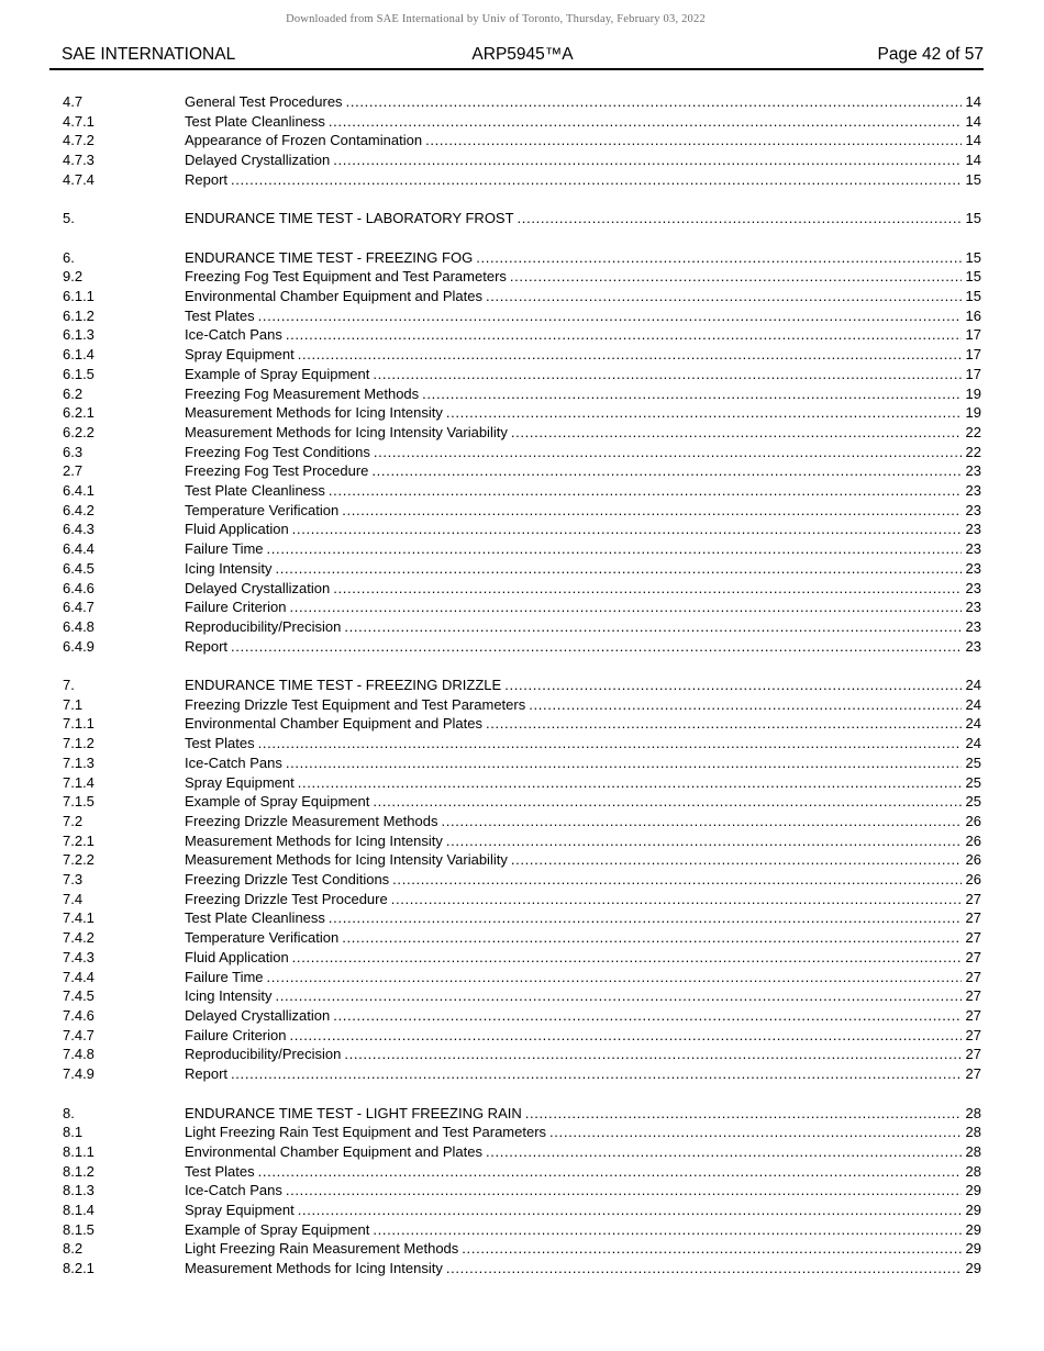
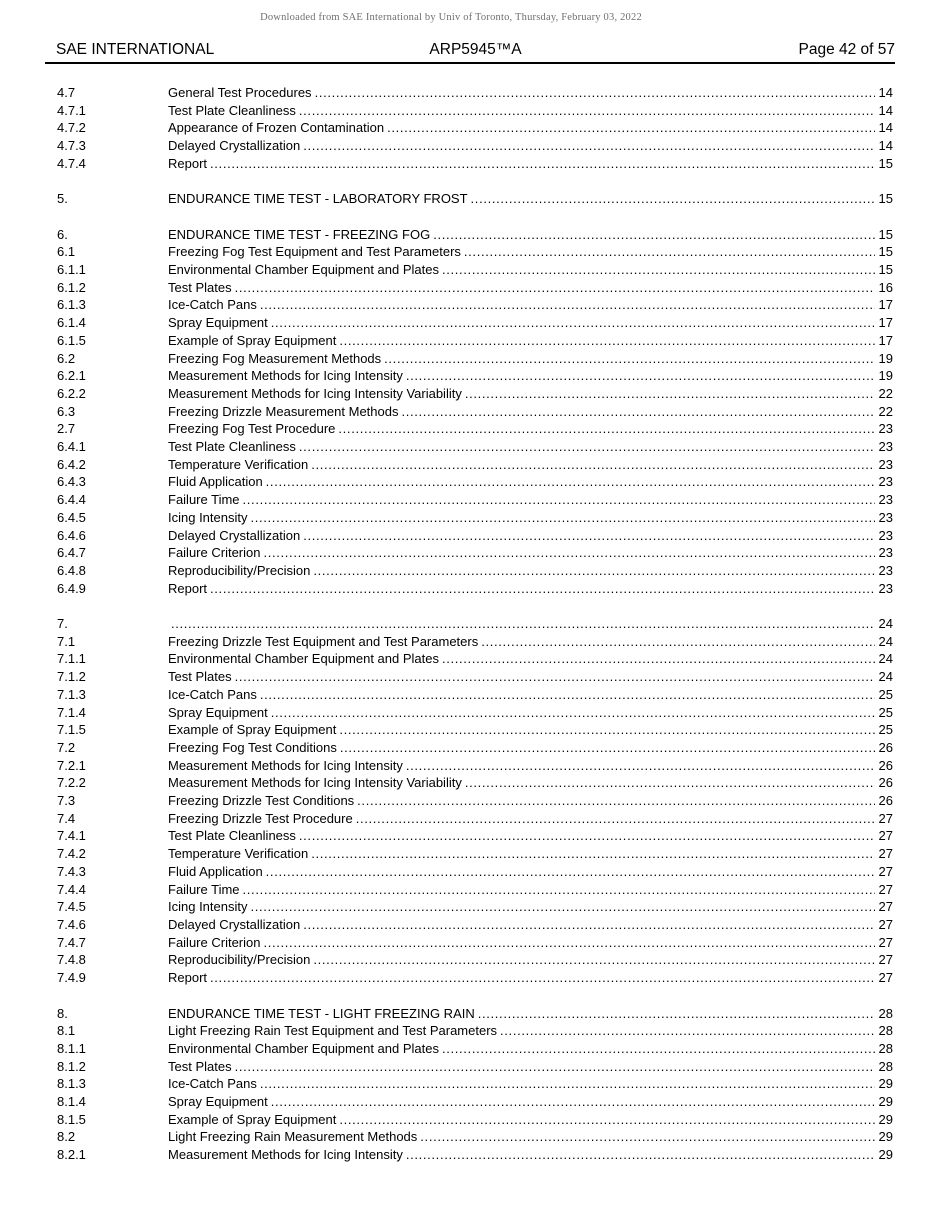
  Downloaded from SAE International by Univ of Toronto, Thursday, February 03, 2022
  SAE INTERNATIONAL
  ARP5945™A
  Page 42 of 57
  4.7
  General Test Procedures
  14
  4.7.1
  Test Plate Cleanliness
  14
  4.7.2
  Appearance of Frozen Contamination
  14
  4.7.3
  Delayed Crystallization
  14
  4.7.4
  Report
  15
  5.
  ENDURANCE TIME TEST - LABORATORY FROST
  15
  6.
  ENDURANCE TIME TEST - FREEZING FOG
  15
- 9.2
+ 6.1
  Freezing Fog Test Equipment and Test Parameters
  15
  6.1.1
  Environmental Chamber Equipment and Plates
  15
  6.1.2
  Test Plates
  16
  6.1.3
  Ice-Catch Pans
  17
  6.1.4
  Spray Equipment
  17
  6.1.5
  Example of Spray Equipment
  17
  6.2
  Freezing Fog Measurement Methods
  19
  6.2.1
  Measurement Methods for Icing Intensity
  19
  6.2.2
  Measurement Methods for Icing Intensity Variability
  22
  6.3
- Freezing Fog Test Conditions
+ Freezing Drizzle Measurement Methods
  22
  2.7
  Freezing Fog Test Procedure
  23
  6.4.1
  Test Plate Cleanliness
  23
  6.4.2
  Temperature Verification
  23
  6.4.3
  Fluid Application
  23
  6.4.4
  Failure Time
  23
  6.4.5
  Icing Intensity
  23
  6.4.6
  Delayed Crystallization
  23
  6.4.7
  Failure Criterion
  23
  6.4.8
  Reproducibility/Precision
  23
  6.4.9
  Report
  23
  7.
- ENDURANCE TIME TEST - FREEZING DRIZZLE
  24
  7.1
  Freezing Drizzle Test Equipment and Test Parameters
  24
  7.1.1
  Environmental Chamber Equipment and Plates
  24
  7.1.2
  Test Plates
  24
  7.1.3
  Ice-Catch Pans
  25
  7.1.4
  Spray Equipment
  25
  7.1.5
  Example of Spray Equipment
  25
  7.2
- Freezing Drizzle Measurement Methods
+ Freezing Fog Test Conditions
  26
  7.2.1
  Measurement Methods for Icing Intensity
  26
  7.2.2
  Measurement Methods for Icing Intensity Variability
  26
  7.3
  Freezing Drizzle Test Conditions
  26
  7.4
  Freezing Drizzle Test Procedure
  27
  7.4.1
  Test Plate Cleanliness
  27
  7.4.2
  Temperature Verification
  27
  7.4.3
  Fluid Application
  27
  7.4.4
  Failure Time
  27
  7.4.5
  Icing Intensity
  27
  7.4.6
  Delayed Crystallization
  27
  7.4.7
  Failure Criterion
  27
  7.4.8
  Reproducibility/Precision
  27
  7.4.9
  Report
  27
  8.
  ENDURANCE TIME TEST - LIGHT FREEZING RAIN
  28
  8.1
  Light Freezing Rain Test Equipment and Test Parameters
  28
  8.1.1
  Environmental Chamber Equipment and Plates
  28
  8.1.2
  Test Plates
  28
  8.1.3
  Ice-Catch Pans
  29
  8.1.4
  Spray Equipment
  29
  8.1.5
  Example of Spray Equipment
  29
  8.2
  Light Freezing Rain Measurement Methods
  29
  8.2.1
  Measurement Methods for Icing Intensity
  29
